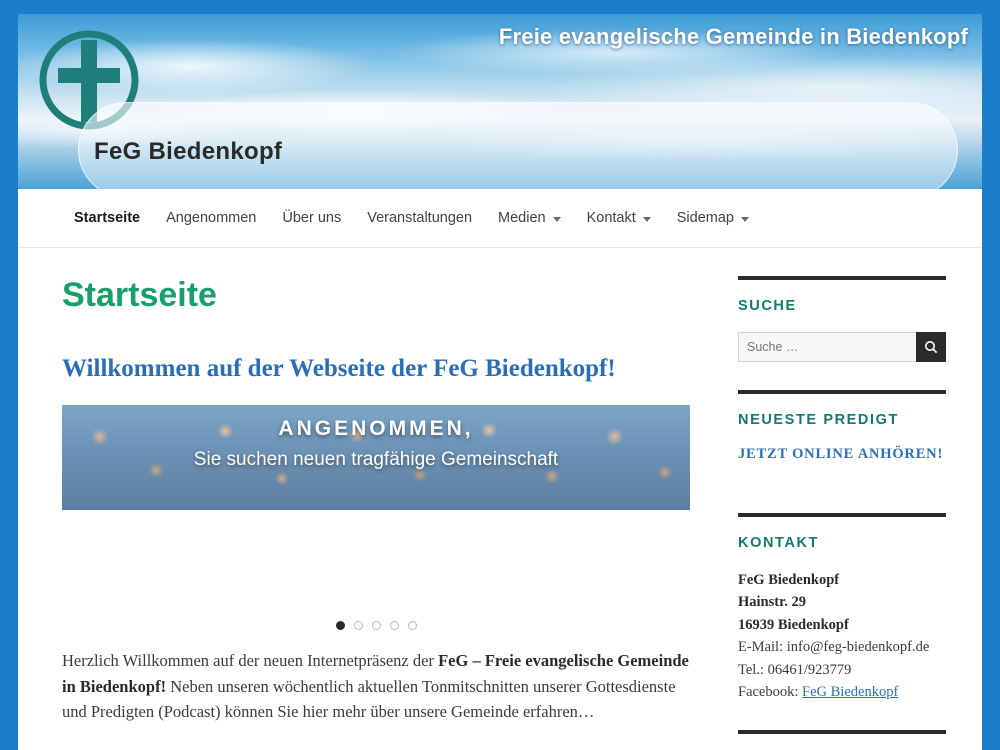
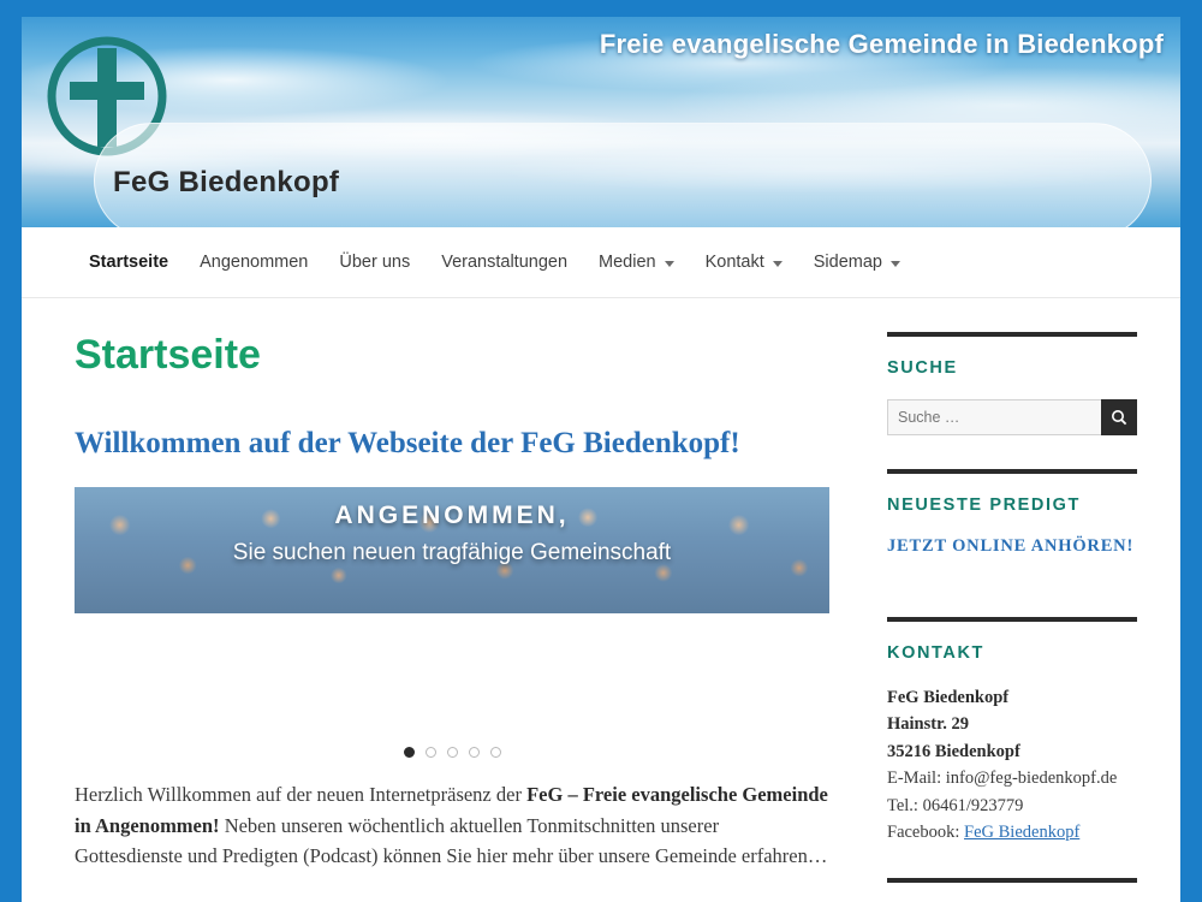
  Freie evangelische Gemeinde in Biedenkopf
  FeG Biedenkopf
  Startseite
  Angenommen
  Über uns
  Veranstaltungen
  Medien
  Kontakt
  Sidemap
  Startseite
  Willkommen auf der Webseite der FeG Biedenkopf!
  ANGENOMMEN,
  Sie suchen neuen tragfähige Gemeinschaft
- Herzlich Willkommen auf der neuen Internetpräsenz der FeG – Freie evangelische Gemeinde in Biedenkopf! Neben unseren wöchentlich aktuellen Tonmitschnitten unserer Gottesdienste und Predigten (Podcast) können Sie hier mehr über unsere Gemeinde erfahren…
+ Herzlich Willkommen auf der neuen Internetpräsenz der FeG – Freie evangelische Gemeinde in Angenommen! Neben unseren wöchentlich aktuellen Tonmitschnitten unserer Gottesdienste und Predigten (Podcast) können Sie hier mehr über unsere Gemeinde erfahren…
  SUCHE
  Suche …
  NEUESTE PREDIGT
  JETZT ONLINE ANHÖREN!
  KONTAKT
  FeG Biedenkopf
  Hainstr. 29
- 16939 Biedenkopf
+ 35216 Biedenkopf
  E-Mail: info@feg-biedenkopf.de
  Tel.: 06461/923779
  Facebook: FeG Biedenkopf
